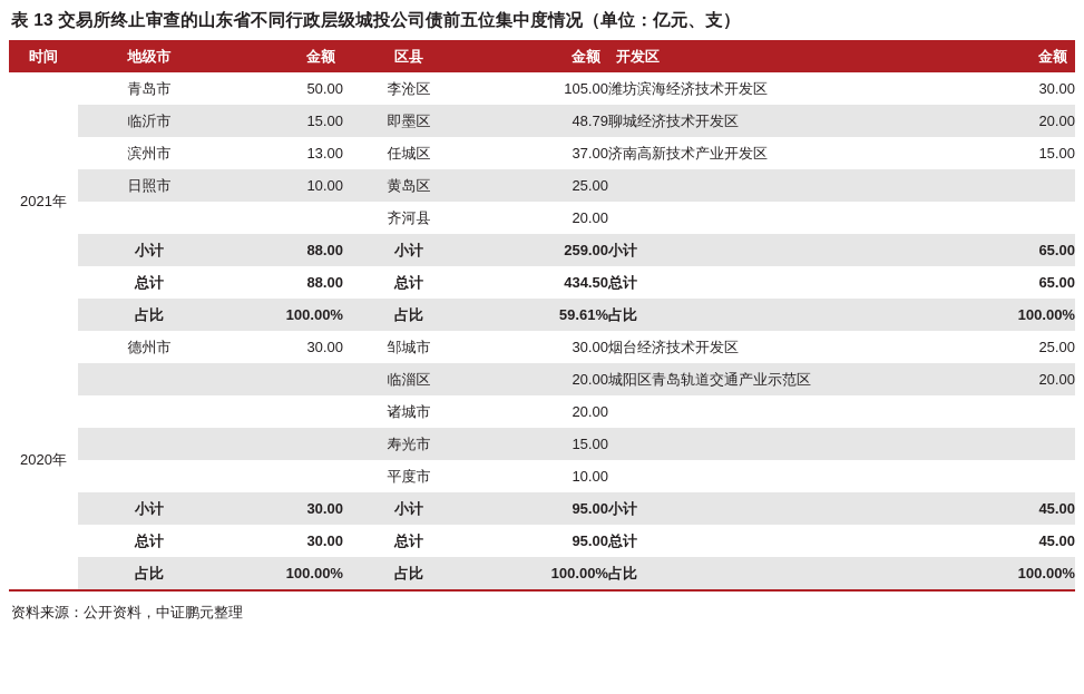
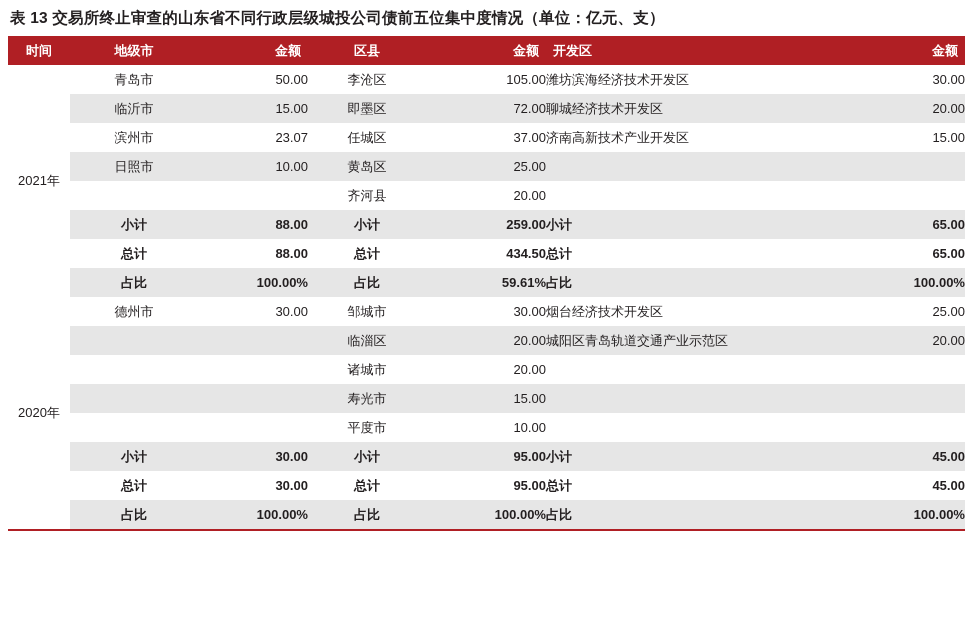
  表 13 交易所终止审查的山东省不同行政层级城投公司债前五位集中度情况（单位：亿元、支）
  时间	地级市	金额	区县	金额	开发区	金额
  2021年	青岛市	50.00	李沧区	105.00	潍坊滨海经济技术开发区	30.00
- 临沂市	15.00	即墨区	48.79	聊城经济技术开发区	20.00
+ 临沂市	15.00	即墨区	72.00	聊城经济技术开发区	20.00
- 滨州市	13.00	任城区	37.00	济南高新技术产业开发区	15.00
+ 滨州市	23.07	任城区	37.00	济南高新技术产业开发区	15.00
  日照市	10.00	黄岛区	25.00
  		齐河县	20.00
  小计	88.00	小计	259.00	小计	65.00
  总计	88.00	总计	434.50	总计	65.00
  占比	100.00%	占比	59.61%	占比	100.00%
  2020年	德州市	30.00	邹城市	30.00	烟台经济技术开发区	25.00
  		临淄区	20.00	城阳区青岛轨道交通产业示范区	20.00
  		诸城市	20.00
  		寿光市	15.00
  		平度市	10.00
  小计	30.00	小计	95.00	小计	45.00
  总计	30.00	总计	95.00	总计	45.00
  占比	100.00%	占比	100.00%	占比	100.00%
- 资料来源：公开资料，中证鹏元整理
